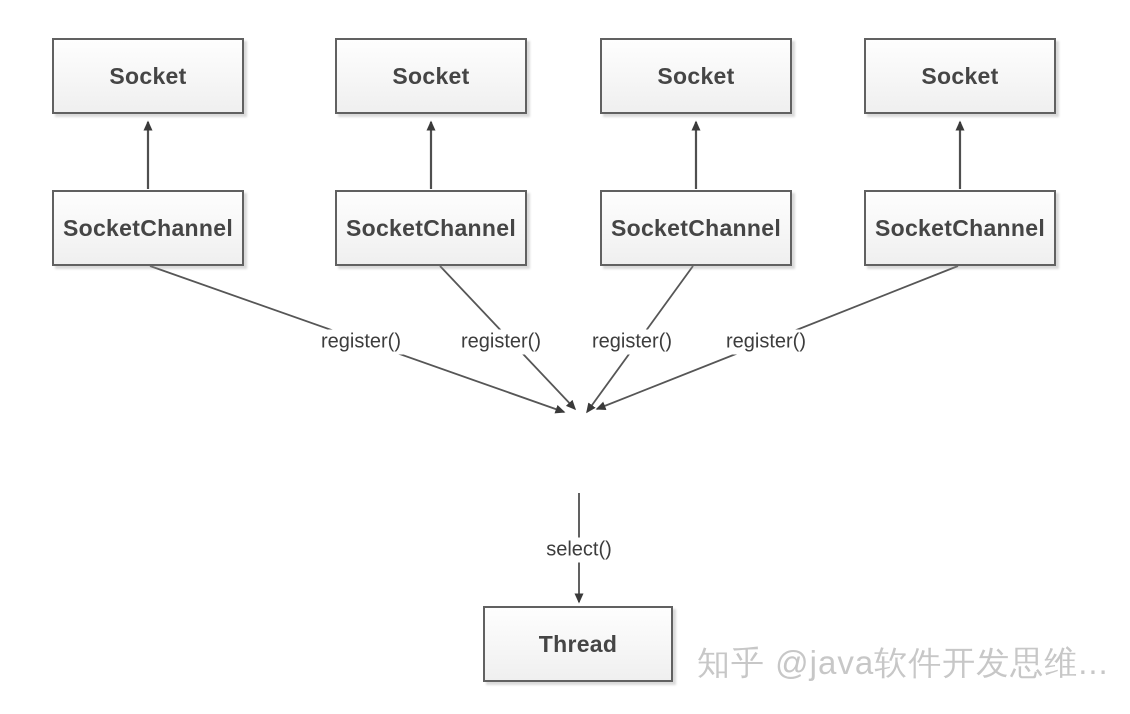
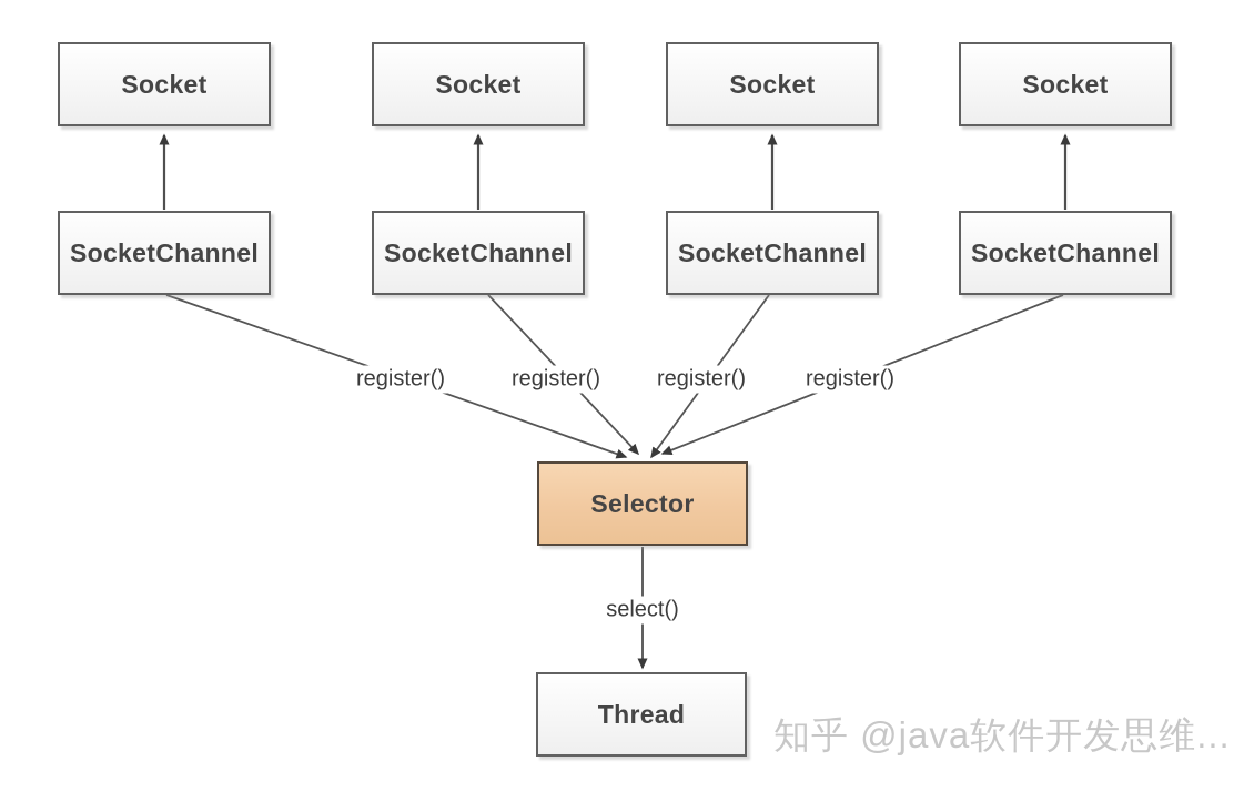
  Socket
  SocketChannel
  Socket
  SocketChannel
  Socket
  SocketChannel
  Socket
  SocketChannel
  register()
  register()
  register()
  register()
+ Selector
  select()
  Thread
  知乎 @java软件开发思维...
